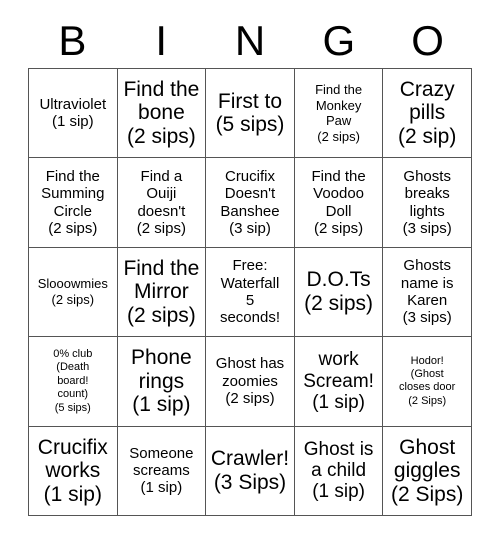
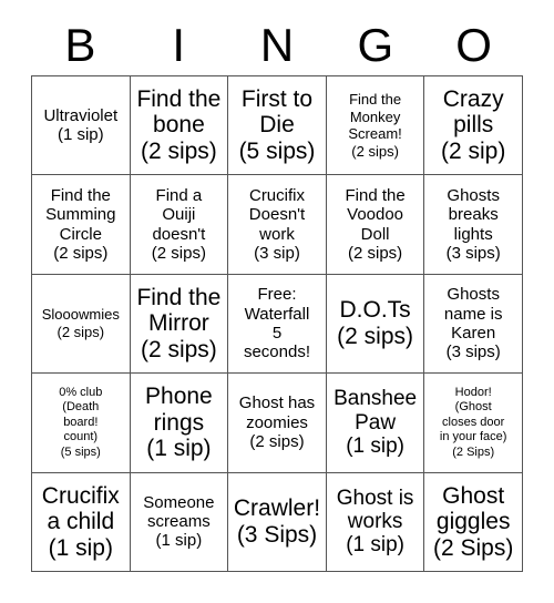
  B
  I
  N
  G
  O
  Ultraviolet
  (1 sip)
  Find the
  bone
  (2 sips)
  First to
+ Die
  (5 sips)
  Find the
  Monkey
- Paw
+ Scream!
  (2 sips)
  Crazy
  pills
  (2 sip)
  Find the
  Summing
  Circle
  (2 sips)
  Find a
  Ouiji
  doesn't
  (2 sips)
  Crucifix
  Doesn't
- Banshee
+ work
  (3 sip)
  Find the
  Voodoo
  Doll
  (2 sips)
  Ghosts
  breaks
  lights
  (3 sips)
  Slooowmies
  (2 sips)
  Find the
  Mirror
  (2 sips)
  Free:
  Waterfall
  5
  seconds!
  D.O.Ts
  (2 sips)
  Ghosts
  name is
  Karen
  (3 sips)
  0% club
  (Death
  board!
  count)
  (5 sips)
  Phone
  rings
  (1 sip)
  Ghost has
  zoomies
  (2 sips)
- work
+ Banshee
- Scream!
+ Paw
  (1 sip)
  Hodor!
  (Ghost
  closes door
+ in your face)
  (2 Sips)
  Crucifix
- works
+ a child
  (1 sip)
  Someone
  screams
  (1 sip)
  Crawler!
  (3 Sips)
  Ghost is
- a child
+ works
  (1 sip)
  Ghost
  giggles
  (2 Sips)
